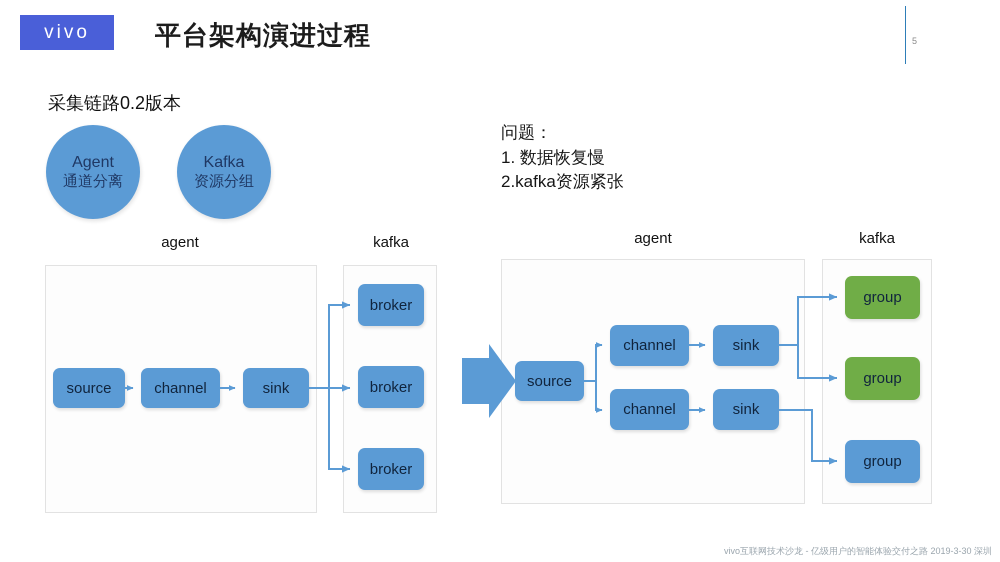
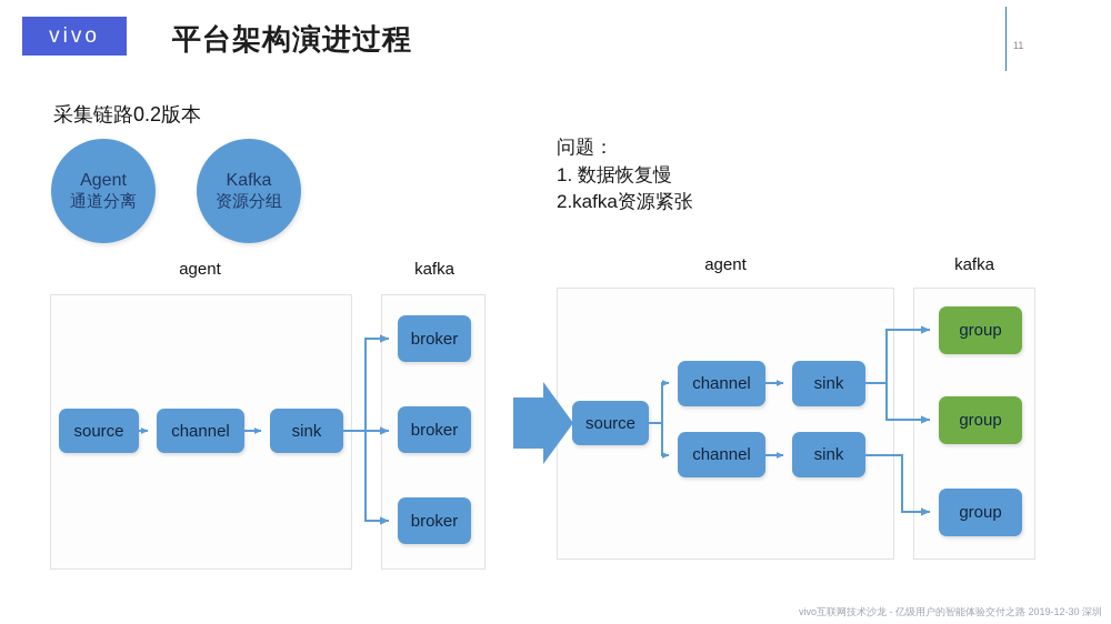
  vivo
  平台架构演进过程
- 5
+ 11
  采集链路0.2版本
  Agent
  通道分离
  Kafka
  资源分组
  问题：
  1. 数据恢复慢
  2.kafka资源紧张
  agent
  kafka
  source
  channel
  sink
  broker
  broker
  broker
  agent
  kafka
  source
  channel
  channel
  sink
  sink
  group
  group
  group
- vivo互联网技术沙龙 - 亿级用户的智能体验交付之路 2019-3-30 深圳
+ vivo互联网技术沙龙 - 亿级用户的智能体验交付之路 2019-12-30 深圳
